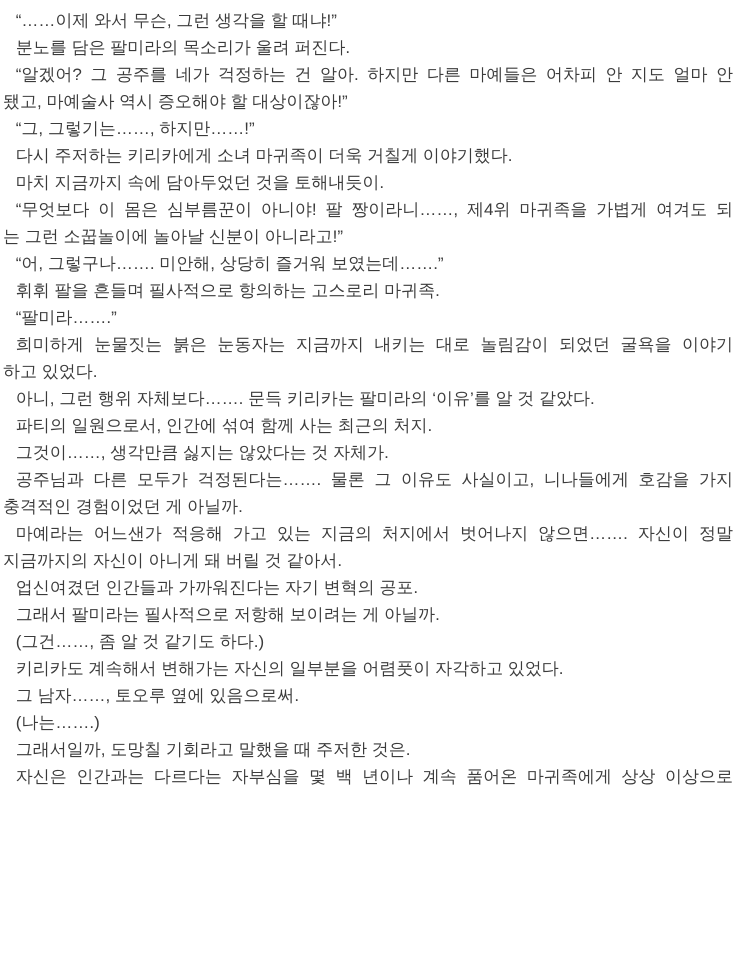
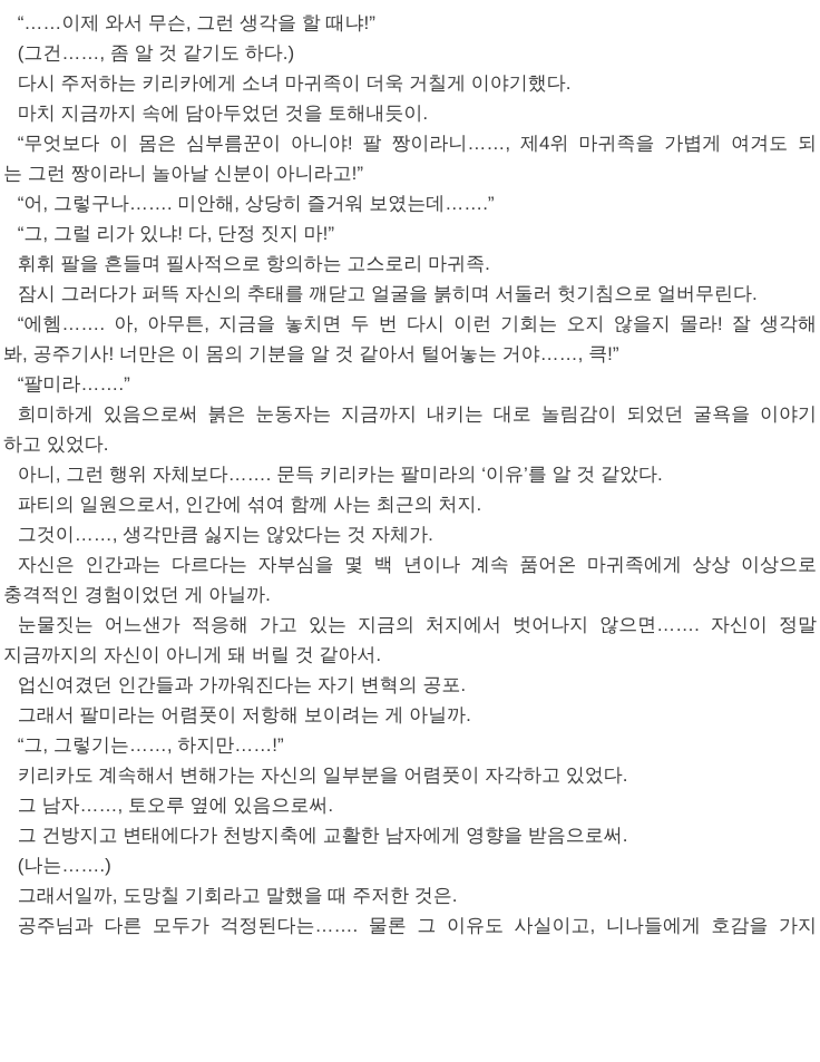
  “……이제 와서 무슨, 그런 생각을 할 때냐!”
- 분노를 담은 팔미라의 목소리가 울려 퍼진다.
- “알겠어? 그 공주를 네가 걱정하는 건 알아. 하지만 다른 마예들은 어차피 안 지도 얼마 안
- 됐고, 마예술사 역시 증오해야 할 대상이잖아!”
- “그, 그렇기는……, 하지만……!”
+ (그건……, 좀 알 것 같기도 하다.)
  다시 주저하는 키리카에게 소녀 마귀족이 더욱 거칠게 이야기했다.
  마치 지금까지 속에 담아두었던 것을 토해내듯이.
  “무엇보다 이 몸은 심부름꾼이 아니야! 팔 짱이라니……, 제4위 마귀족을 가볍게 여겨도 되
- 는 그런 소꿉놀이에 놀아날 신분이 아니라고!”
+ 는 그런 짱이라니 놀아날 신분이 아니라고!”
  “어, 그렇구나……. 미안해, 상당히 즐거워 보였는데…….”
+ “그, 그럴 리가 있냐! 다, 단정 짓지 마!”
  휘휘 팔을 흔들며 필사적으로 항의하는 고스로리 마귀족.
+ 잠시 그러다가 퍼뜩 자신의 추태를 깨닫고 얼굴을 붉히며 서둘러 헛기침으로 얼버무린다.
+ “에헴……. 아, 아무튼, 지금을 놓치면 두 번 다시 이런 기회는 오지 않을지 몰라! 잘 생각해
+ 봐, 공주기사! 너만은 이 몸의 기분을 알 것 같아서 털어놓는 거야……, 큭!”
  “팔미라…….”
- 희미하게 눈물짓는 붉은 눈동자는 지금까지 내키는 대로 놀림감이 되었던 굴욕을 이야기
+ 희미하게 있음으로써 붉은 눈동자는 지금까지 내키는 대로 놀림감이 되었던 굴욕을 이야기
  하고 있었다.
  아니, 그런 행위 자체보다……. 문득 키리카는 팔미라의 ‘이유’를 알 것 같았다.
  파티의 일원으로서, 인간에 섞여 함께 사는 최근의 처지.
  그것이……, 생각만큼 싫지는 않았다는 것 자체가.
- 공주님과 다른 모두가 걱정된다는……. 물론 그 이유도 사실이고, 니나들에게 호감을 가지
+ 자신은 인간과는 다르다는 자부심을 몇 백 년이나 계속 품어온 마귀족에게 상상 이상으로
  충격적인 경험이었던 게 아닐까.
- 마예라는 어느샌가 적응해 가고 있는 지금의 처지에서 벗어나지 않으면……. 자신이 정말
+ 눈물짓는 어느샌가 적응해 가고 있는 지금의 처지에서 벗어나지 않으면……. 자신이 정말
  지금까지의 자신이 아니게 돼 버릴 것 같아서.
  업신여겼던 인간들과 가까워진다는 자기 변혁의 공포.
- 그래서 팔미라는 필사적으로 저항해 보이려는 게 아닐까.
+ 그래서 팔미라는 어렴풋이 저항해 보이려는 게 아닐까.
- (그건……, 좀 알 것 같기도 하다.)
+ “그, 그렇기는……, 하지만……!”
  키리카도 계속해서 변해가는 자신의 일부분을 어렴풋이 자각하고 있었다.
  그 남자……, 토오루 옆에 있음으로써.
+ 그 건방지고 변태에다가 천방지축에 교활한 남자에게 영향을 받음으로써.
  (나는…….)
  그래서일까, 도망칠 기회라고 말했을 때 주저한 것은.
- 자신은 인간과는 다르다는 자부심을 몇 백 년이나 계속 품어온 마귀족에게 상상 이상으로
+ 공주님과 다른 모두가 걱정된다는……. 물론 그 이유도 사실이고, 니나들에게 호감을 가지
